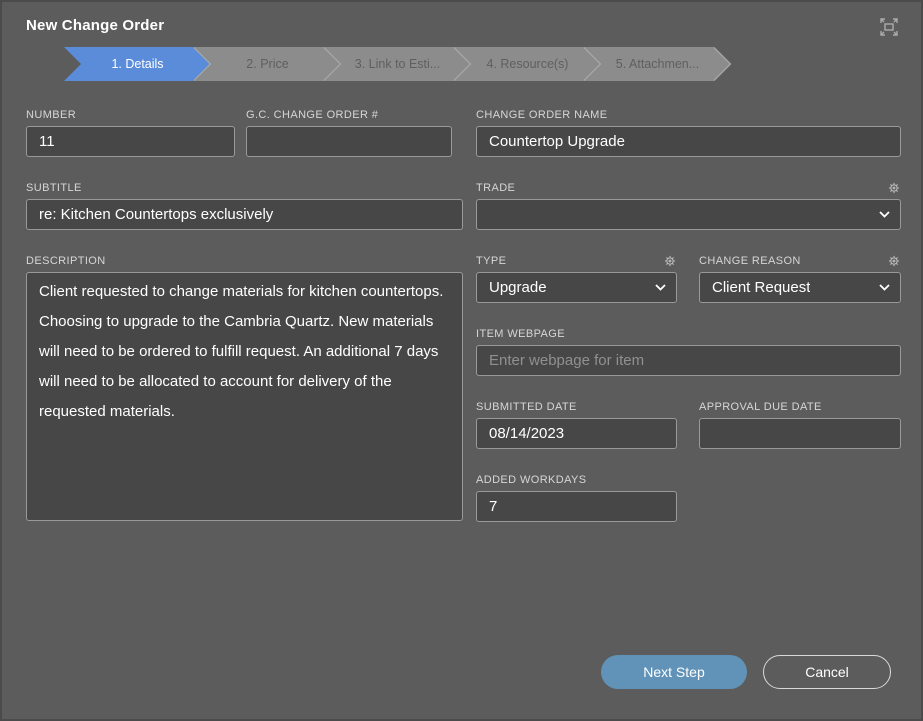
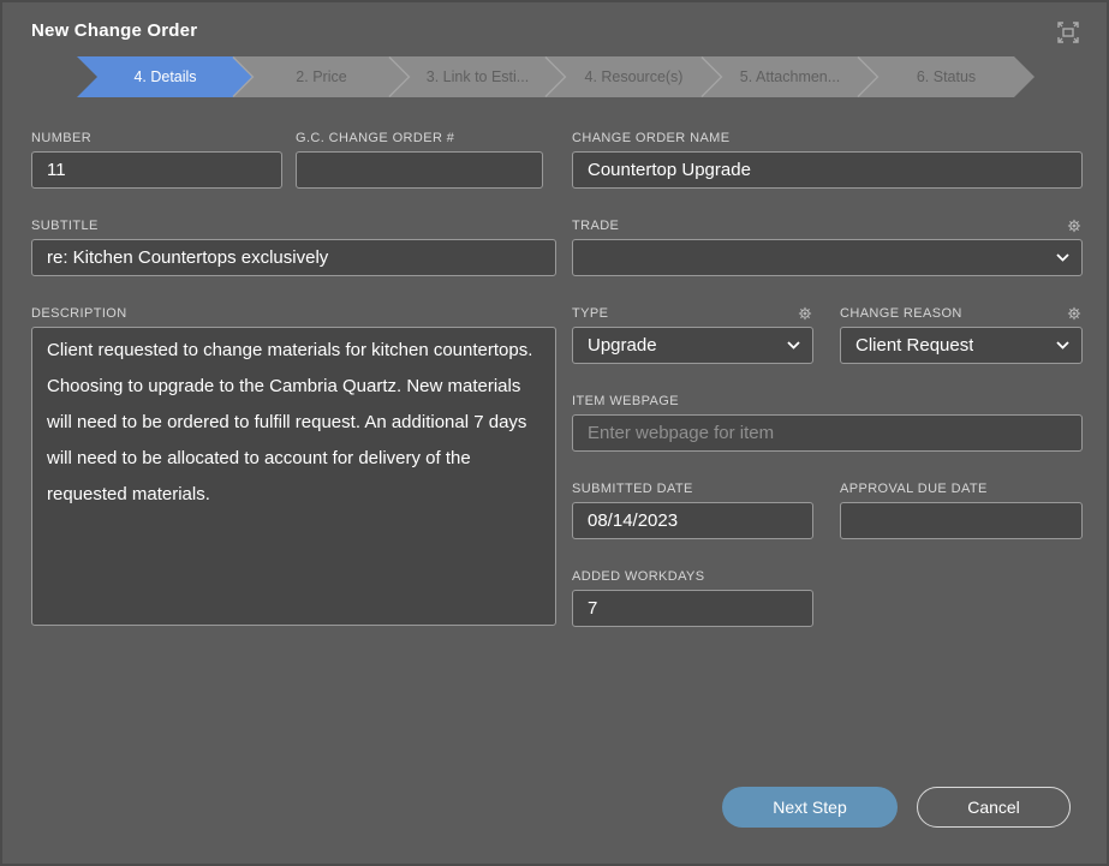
  New Change Order
- 1. Details
+ 4. Details
  2. Price
  3. Link to Esti...
  4. Resource(s)
  5. Attachmen...
+ 6. Status
  NUMBER
  11
  G.C. CHANGE ORDER #
  SUBTITLE
  re: Kitchen Countertops exclusively
  DESCRIPTION
  CHANGE ORDER NAME
  Countertop Upgrade
  TRADE
  TYPE
  Upgrade
  CHANGE REASON
  Client Request
  ITEM WEBPAGE
  Enter webpage for item
  SUBMITTED DATE
  08/14/2023
  APPROVAL DUE DATE
  ADDED WORKDAYS
  7
  Next Step
  Cancel
